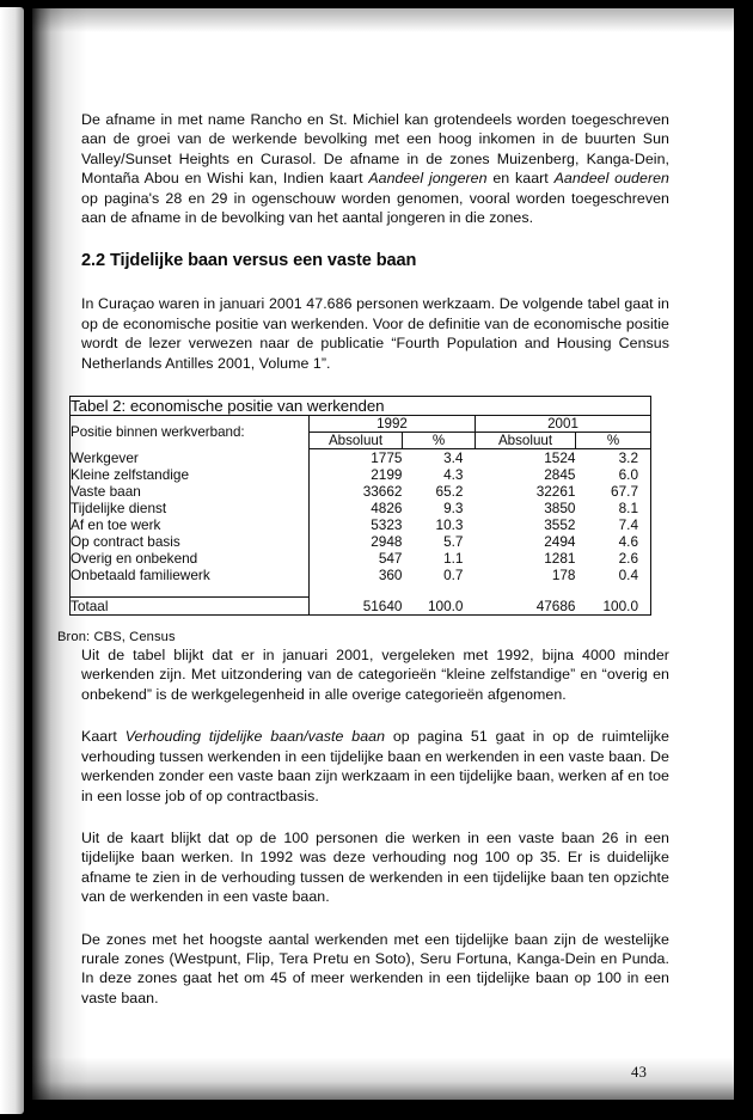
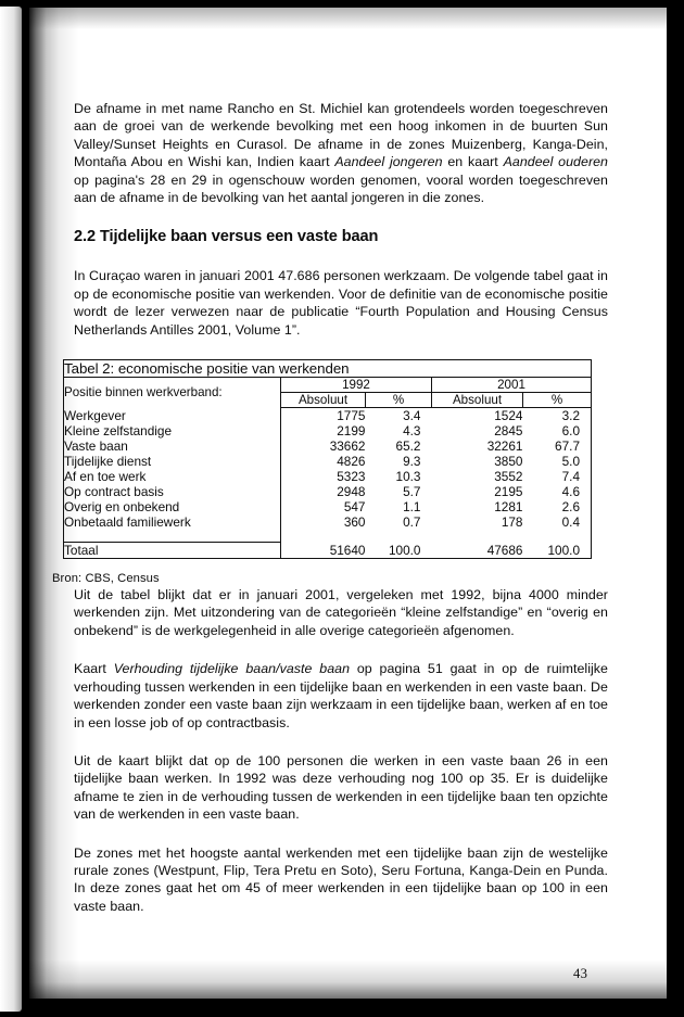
  e afname in met name Rancho en St. Michiel kan grotendeels worden toegeschreven an de groei van de werkende bevolking met een hoog inkomen in de buurten Sun alley/Sunset Heights en Curasol. De afname in de zones Muizenberg, Kanga-Dein, Montaña Abou en Wishi kan, Indien kaart Aandeel jongeren en kaart Aandeel ouderen p pagina's 28 en 29 in ogenschouw worden genomen, vooral worden toegeschreven an de afname in de bevolking van het aantal jongeren in die zones.
  .2 Tijdelijke baan versus een vaste baan
  n Curaçao waren in januari 2001 47.686 personen werkzaam. De volgende tabel gaat in p de economische positie van werkenden. Voor de definitie van de economische positie ordt de lezer verwezen naar de publicatie “Fourth Population and Housing Census etherlands Antilles 2001, Volume 1”.
  bel 2: economische positie van werkenden
  sitie binnen werkverband:	1992	2001
  Absoluut	%	Absoluut	%
  erkgever	1775	3.4	1524	3.2
  ine zelfstandige	2199	4.3	2845	6.0
  ste baan	33662	65.2	32261	67.7
- delijke dienst	4826	9.3	3850	8.1
+ delijke dienst	4826	9.3	3850	5.0
  en toe werk	5323	10.3	3552	7.4
- contract basis	2948	5.7	2494	4.6
+ contract basis	2948	5.7	2195	4.6
  erig en onbekend	547	1.1	1281	2.6
  betaald familiewerk	360	0.7	178	0.4
  taal	51640	100.0	47686	100.0
  : CBS, Census
  it de tabel blijkt dat er in januari 2001, vergeleken met 1992, bijna 4000 minder erkenden zijn. Met uitzondering van de categorieën “kleine zelfstandige” en “overig en nbekend” is de werkgelegenheid in alle overige categorieën afgenomen.
  aart Verhouding tijdelijke baan/vaste baan op pagina 51 gaat in op de ruimtelijke erhouding tussen werkenden in een tijdelijke baan en werkenden in een vaste baan. De erkenden zonder een vaste baan zijn werkzaam in een tijdelijke baan, werken af en toe n een losse job of op contractbasis.
  it de kaart blijkt dat op de 100 personen die werken in een vaste baan 26 in een jdelijke baan werken. In 1992 was deze verhouding nog 100 op 35. Er is duidelijke fname te zien in de verhouding tussen de werkenden in een tijdelijke baan ten opzichte an de werkenden in een vaste baan.
  e zones met het hoogste aantal werkenden met een tijdelijke baan zijn de westelijke urale zones (Westpunt, Flip, Tera Pretu en Soto), Seru Fortuna, Kanga-Dein en Punda. n deze zones gaat het om 45 of meer werkenden in een tijdelijke baan op 100 in een aste baan.
